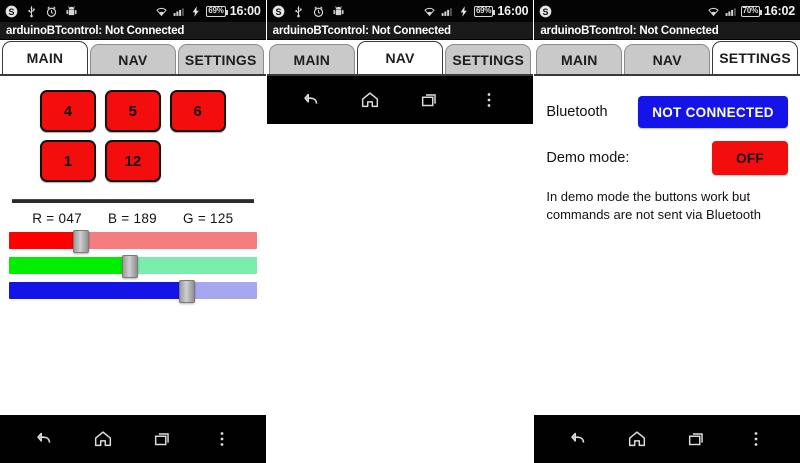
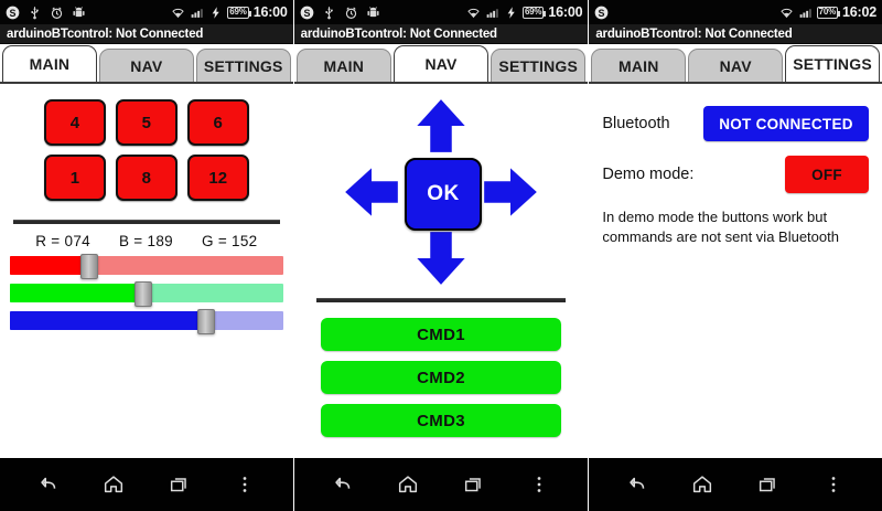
  S
  69%
  16:00
  arduinoBTcontrol: Not Connected
  MAIN
  NAV
  SETTINGS
  4
  5
  6
  1
+ 8
  12
- R = 047
+ R = 074
  B = 189
- G = 125
+ G = 152
  S
  69%
  16:00
  arduinoBTcontrol: Not Connected
  MAIN
  NAV
  SETTINGS
+ OK
+ CMD1
+ CMD2
+ CMD3
  S
  70%
  16:02
  arduinoBTcontrol: Not Connected
  MAIN
  NAV
  SETTINGS
  Bluetooth
  NOT CONNECTED
  Demo mode:
  OFF
  In demo mode the buttons work but commands are not sent via Bluetooth
